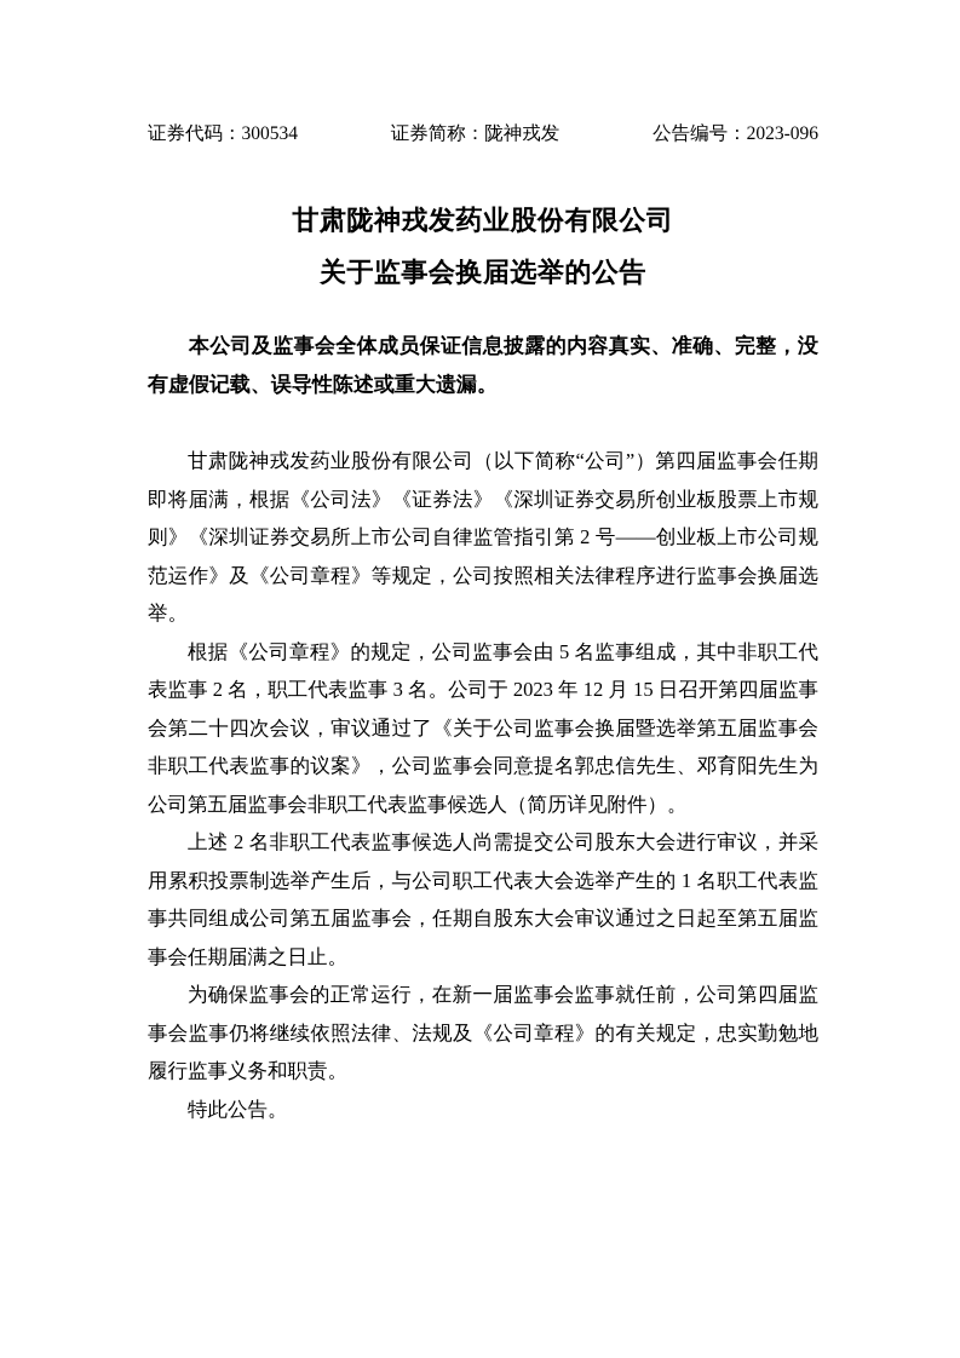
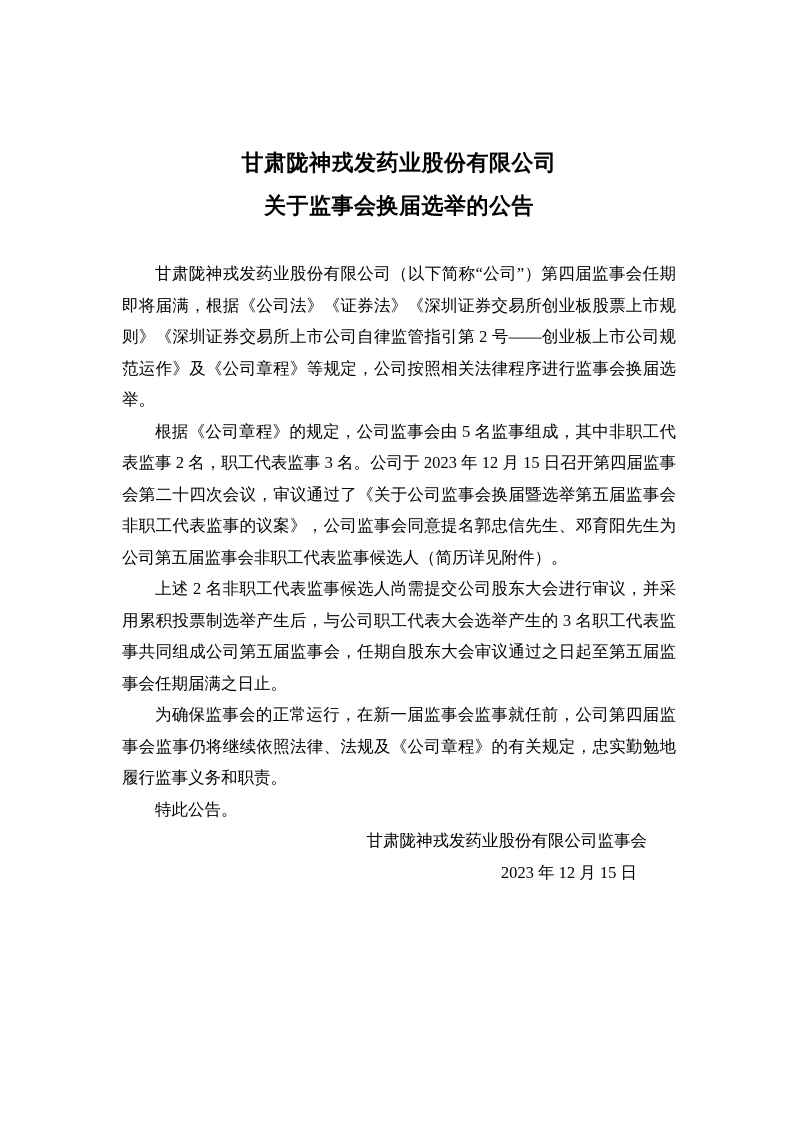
- 证券代码：300534
- 证券简称：陇神戎发
- 公告编号：2023-096
  甘肃陇神戎发药业股份有限公司
  关于监事会换届选举的公告
- 本公司及监事会全体成员保证信息披露的内容真实、准确、完整，没有虚假记载、误导性陈述或重大遗漏。
  甘肃陇神戎发药业股份有限公司（以下简称“公司”）第四届监事会任期即将届满，根据《公司法》《证券法》《深圳证券交易所创业板股票上市规则》《深圳证券交易所上市公司自律监管指引第 2 号——创业板上市公司规范运作》及《公司章程》等规定，公司按照相关法律程序进行监事会换届选举。
  根据《公司章程》的规定，公司监事会由 5 名监事组成，其中非职工代表监事 2 名，职工代表监事 3 名。公司于 2023 年 12 月 15 日召开第四届监事会第二十四次会议，审议通过了《关于公司监事会换届暨选举第五届监事会非职工代表监事的议案》，公司监事会同意提名郭忠信先生、邓育阳先生为公司第五届监事会非职工代表监事候选人（简历详见附件）。
- 上述 2 名非职工代表监事候选人尚需提交公司股东大会进行审议，并采用累积投票制选举产生后，与公司职工代表大会选举产生的 1 名职工代表监事共同组成公司第五届监事会，任期自股东大会审议通过之日起至第五届监事会任期届满之日止。
+ 上述 2 名非职工代表监事候选人尚需提交公司股东大会进行审议，并采用累积投票制选举产生后，与公司职工代表大会选举产生的 3 名职工代表监事共同组成公司第五届监事会，任期自股东大会审议通过之日起至第五届监事会任期届满之日止。
  为确保监事会的正常运行，在新一届监事会监事就任前，公司第四届监事会监事仍将继续依照法律、法规及《公司章程》的有关规定，忠实勤勉地履行监事义务和职责。
  特此公告。
+ 甘肃陇神戎发药业股份有限公司监事会
+ 2023 年 12 月 15 日
